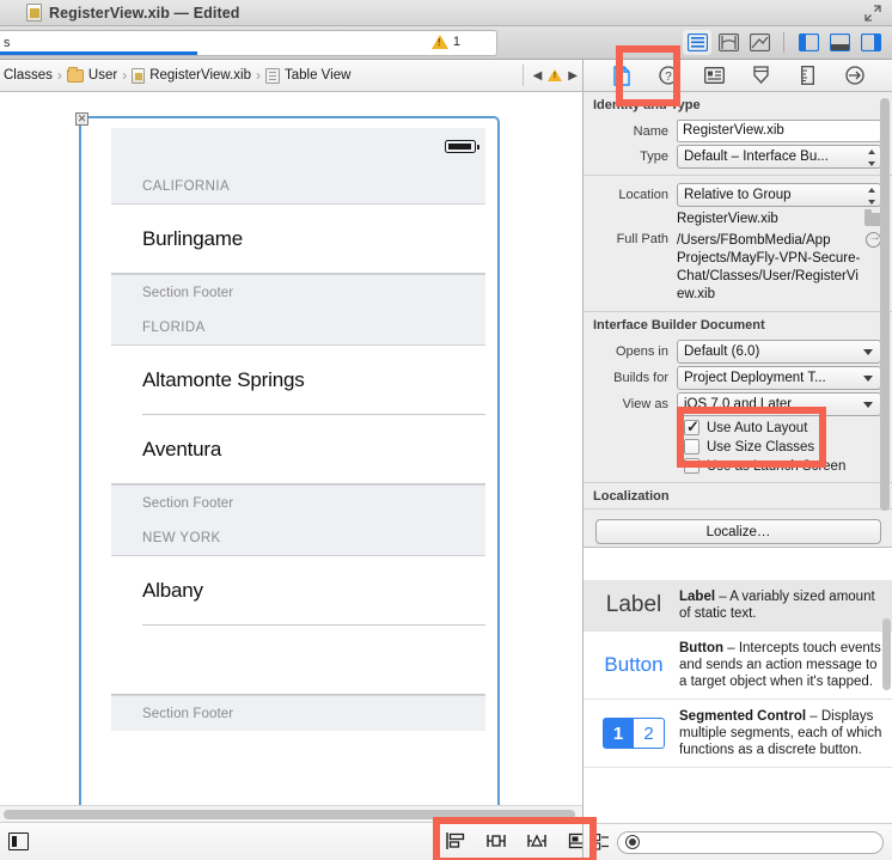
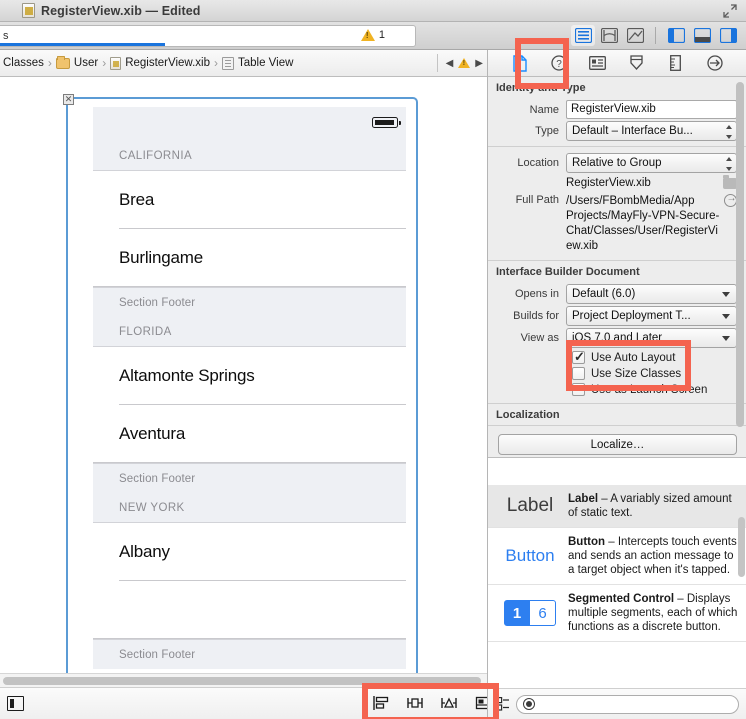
  RegisterView.xib — Edited
  s
  1
  Classes
  ›
  User
  ›
  RegisterView.xib
  ›
  Table View
  ◀
  ▶
  ✕
  CALIFORNIA
+ Brea
  Burlingame
  Section Footer
  FLORIDA
  Altamonte Springs
  Aventura
  Section Footer
  NEW YORK
  Albany
  Section Footer
  ?
  Identity and Type
  Name
  RegisterView.xib
  Type
  Default – Interface Bu...
  Location
  Relative to Group
  RegisterView.xib
  Full Path
  /Users/FBombMedia/App Projects/MayFly-VPN-Secure-Chat/Classes/User/RegisterView.xib
  Interface Builder Document
  Opens in
  Default (6.0)
  Builds for
  Project Deployment T...
  View as
  iOS 7.0 and Later
  Use Auto Layout
  Use Size Classes
  Use as Launch Screen
  Localization
  Localize…
  Label
  Label – A variably sized amount of static text.
  Button
  Button – Intercepts touch events and sends an action message to a target object when it's tapped.
  1
- 2
+ 6
  Segmented Control – Displays multiple segments, each of which functions as a discrete button.
